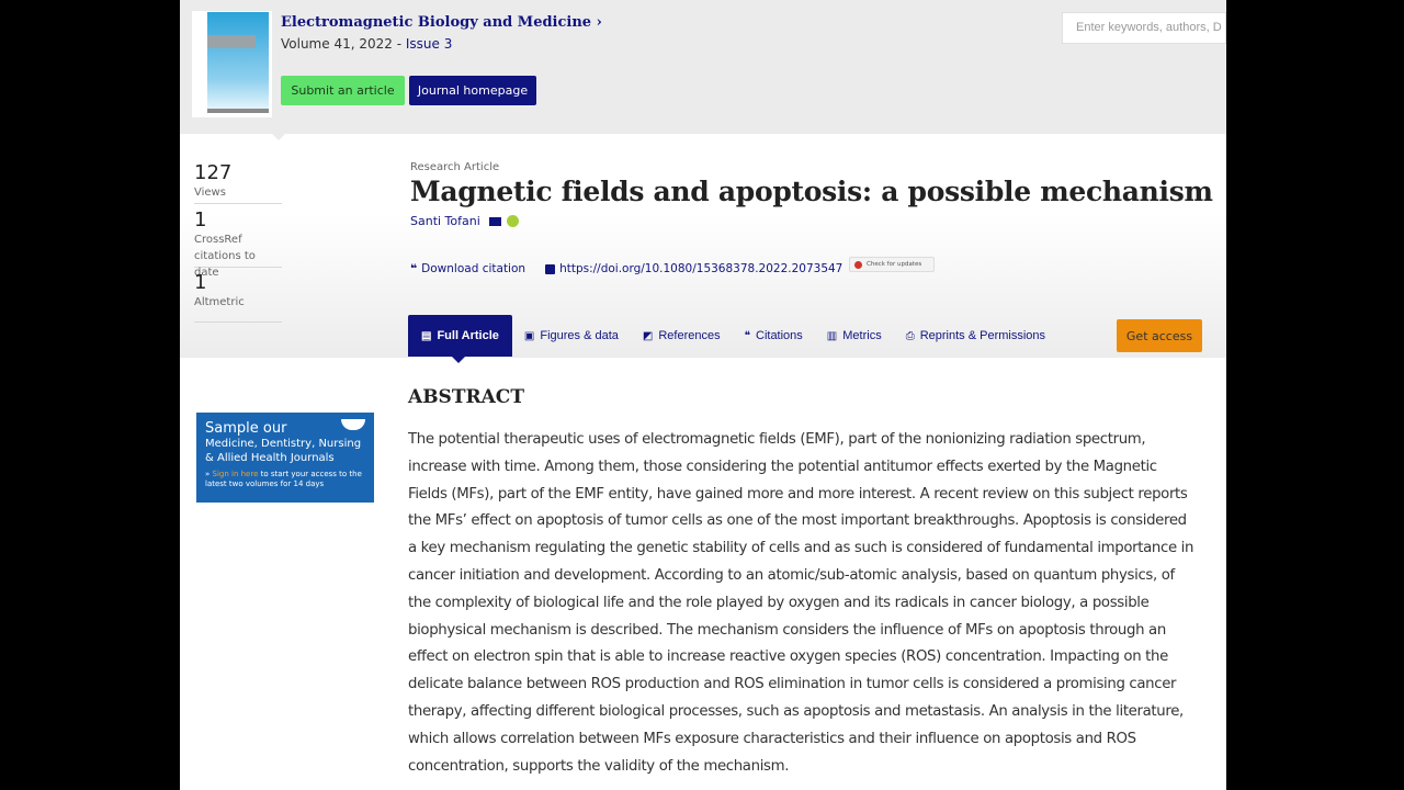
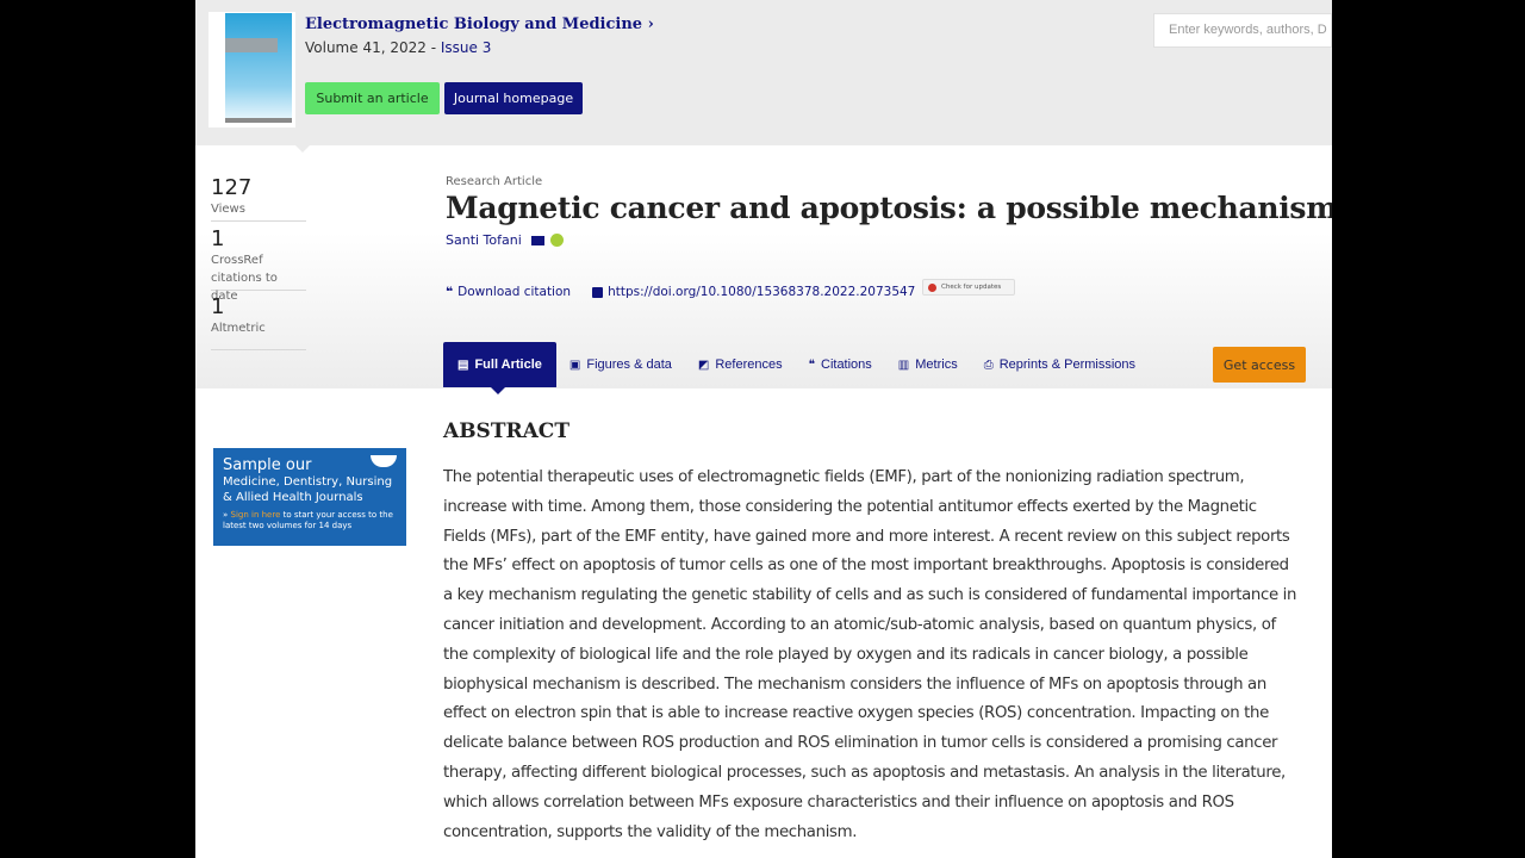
  Electromagnetic Biology and Medicine ›
  Volume 41, 2022 - Issue 3
  Submit an article
  Journal homepage
  Enter keywords, authors, D
  127
  Views
  1
  CrossRef citations to date
  1
  Altmetric
  Research Article
- Magnetic fields and apoptosis: a possible mechanism
+ Magnetic cancer and apoptosis: a possible mechanism
  Santi Tofani
  ❝
  Download citation
  https://doi.org/10.1080/15368378.2022.2073547
  ▤
  Full Article
  ▣
  Figures & data
  ◩
  References
  ❝
  Citations
  ▥
  Metrics
  ⎙
  Reprints & Permissions
  Get access
  Sample our
  Medicine, Dentistry, Nursing & Allied Health Journals
  » Sign in here to start your access to the latest two volumes for 14 days
  ABSTRACT
  The potential therapeutic uses of electromagnetic fields (EMF), part of the nonionizing radiation spectrum, increase with time. Among them, those considering the potential antitumor effects exerted by the Magnetic Fields (MFs), part of the EMF entity, have gained more and more interest. A recent review on this subject reports the MFs’ effect on apoptosis of tumor cells as one of the most important breakthroughs. Apoptosis is considered a key mechanism regulating the genetic stability of cells and as such is considered of fundamental importance in cancer initiation and development. According to an atomic/sub-atomic analysis, based on quantum physics, of the complexity of biological life and the role played by oxygen and its radicals in cancer biology, a possible biophysical mechanism is described. The mechanism considers the influence of MFs on apoptosis through an effect on electron spin that is able to increase reactive oxygen species (ROS) concentration. Impacting on the delicate balance between ROS production and ROS elimination in tumor cells is considered a promising cancer therapy, affecting different biological processes, such as apoptosis and metastasis. An analysis in the literature, which allows correlation between MFs exposure characteristics and their influence on apoptosis and ROS concentration, supports the validity of the mechanism.
